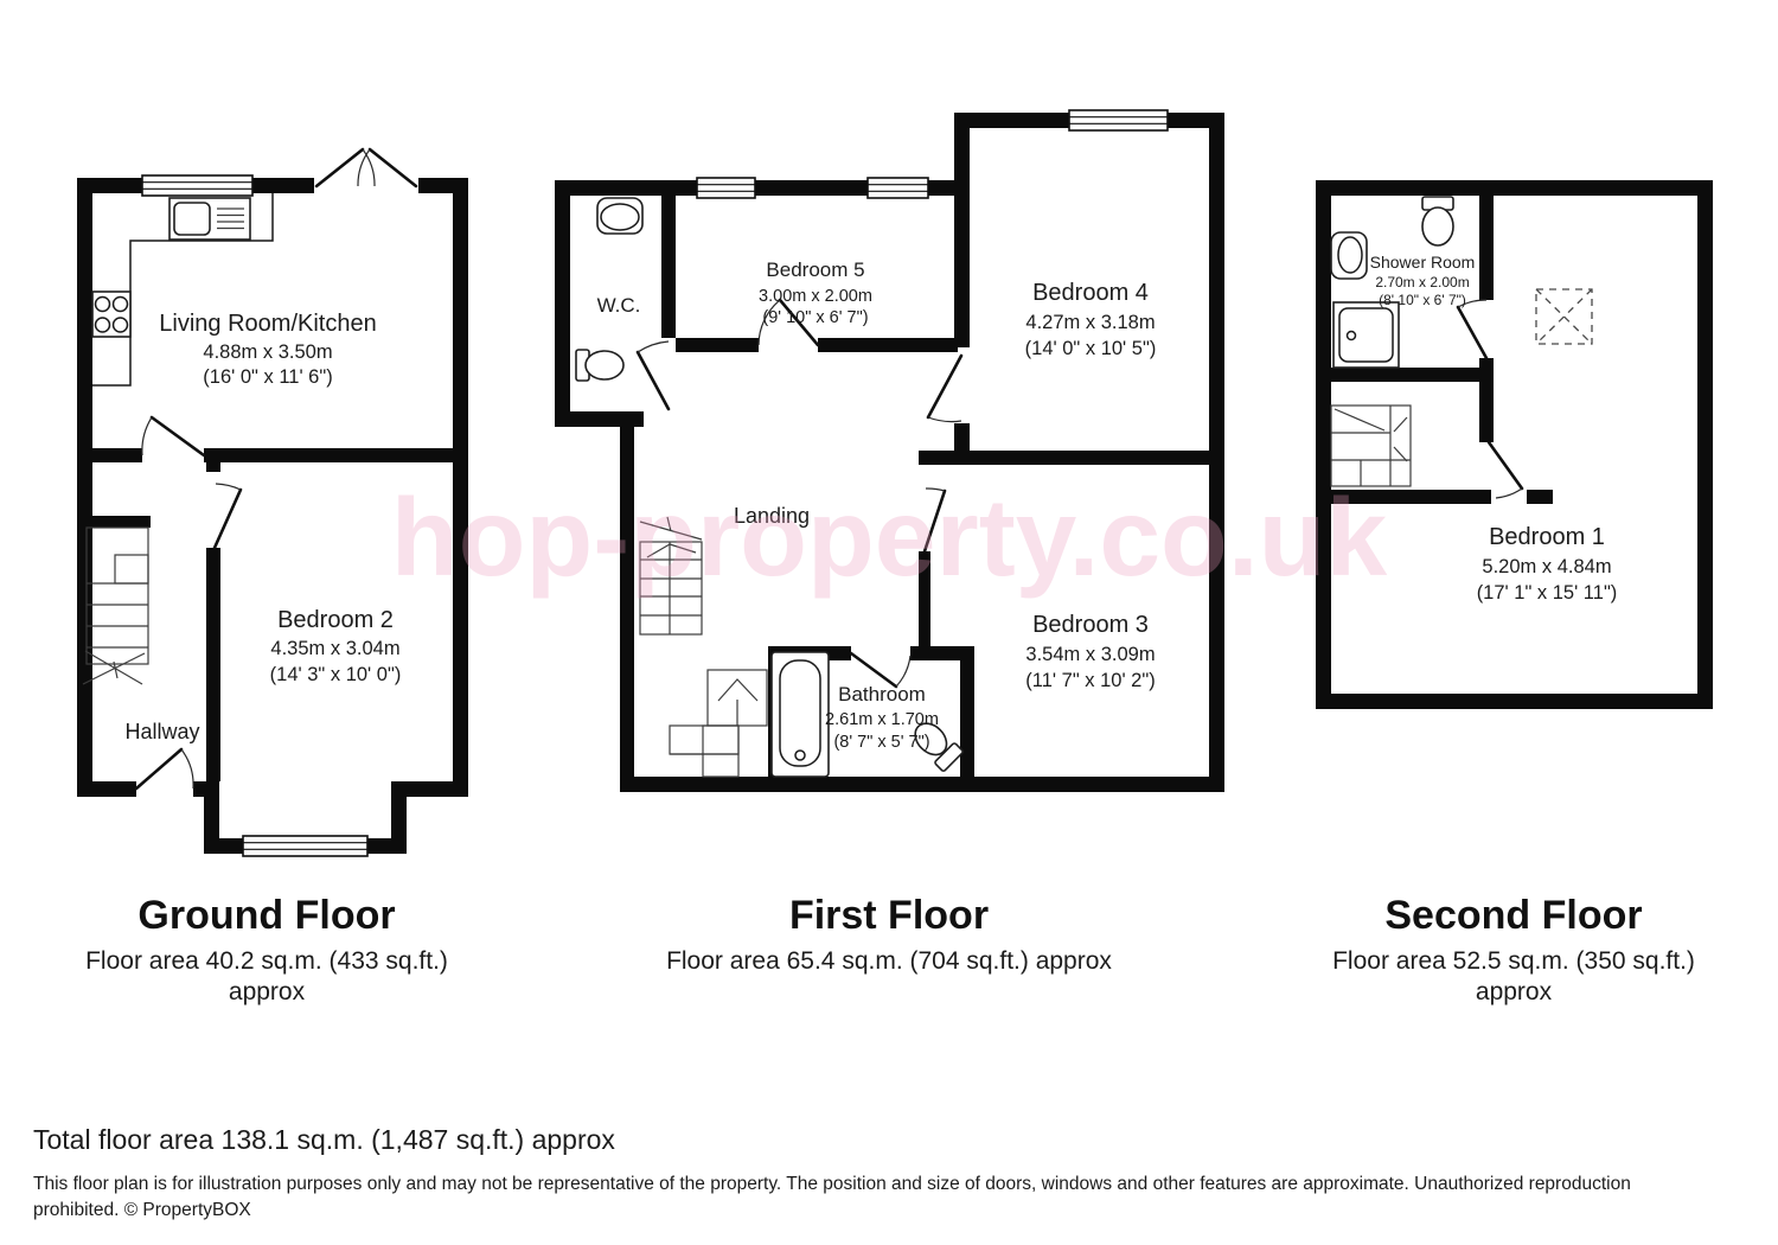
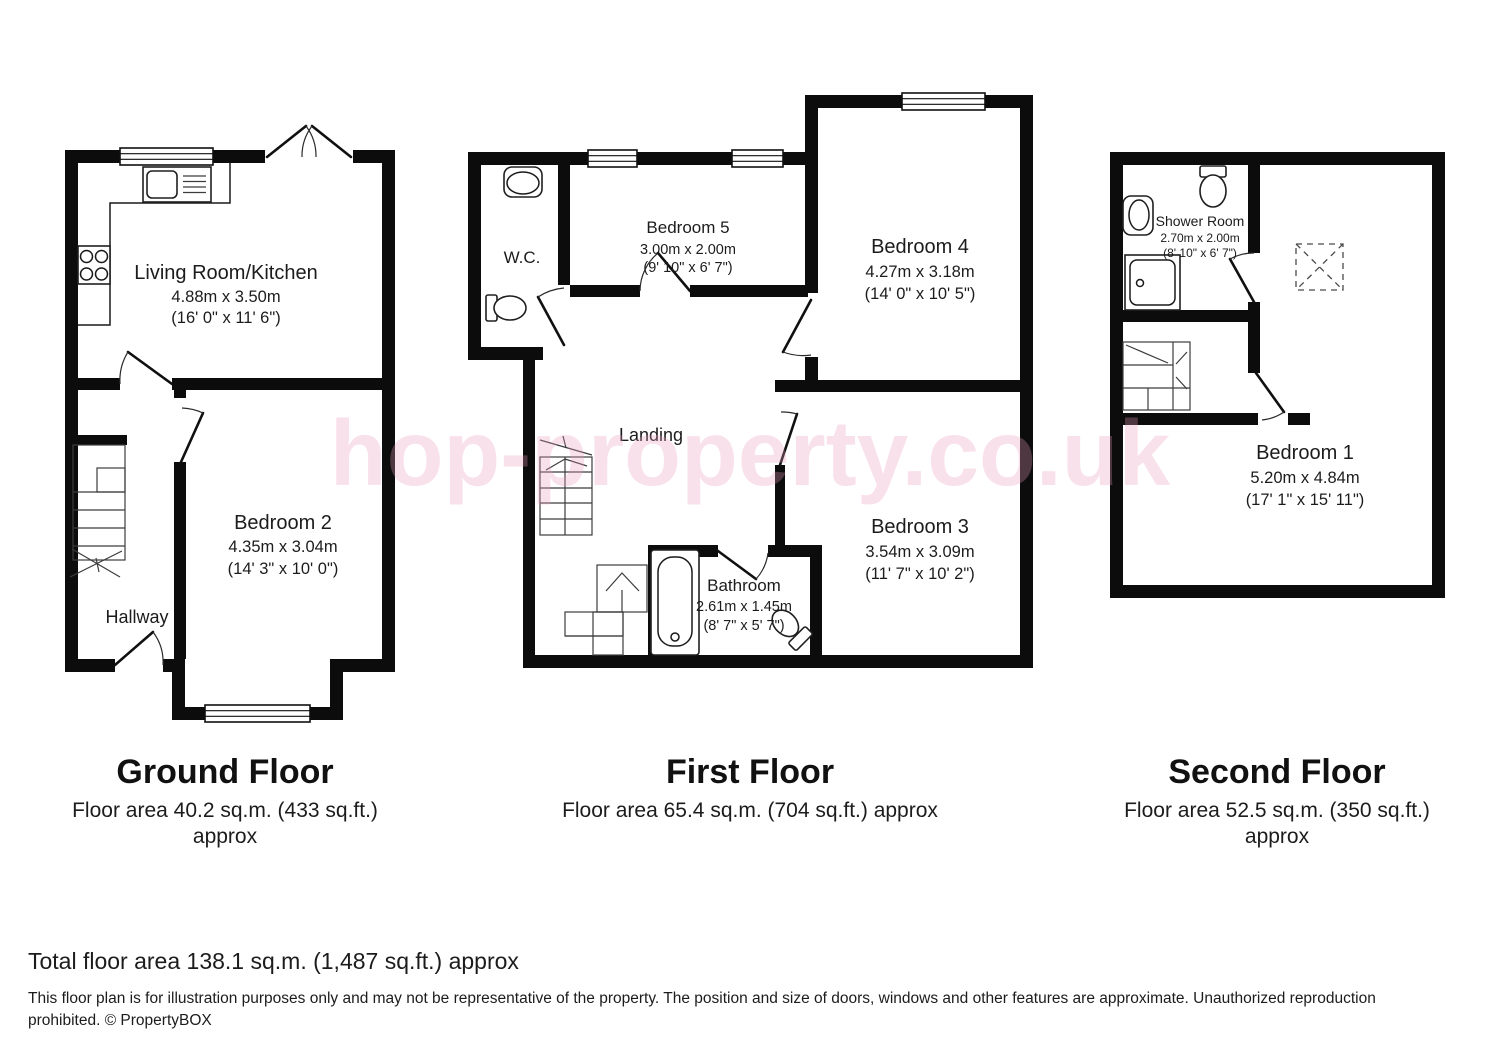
  Living Room/Kitchen
  4.88m x 3.50m
  (16' 0" x 11' 6")
  Bedroom 2
  4.35m x 3.04m
  (14' 3" x 10' 0")
  Hallway
  W.C.
  Bedroom 5
  3.00m x 2.00m
  (9' 10" x 6' 7")
  Bedroom 4
  4.27m x 3.18m
  (14' 0" x 10' 5")
  Landing
  Bathroom
- 2.61m x 1.70m
+ 2.61m x 1.45m
  (8' 7" x 5' 7")
  Bedroom 3
  3.54m x 3.09m
  (11' 7" x 10' 2")
  Shower Room
  2.70m x 2.00m
  (8' 10" x 6' 7")
  Bedroom 1
  5.20m x 4.84m
  (17' 1" x 15' 11")
  hop-property.co.uk
  Ground Floor
  Floor area 40.2 sq.m. (433 sq.ft.)
  approx
  First Floor
  Floor area 65.4 sq.m. (704 sq.ft.) approx
  Second Floor
  Floor area 52.5 sq.m. (350 sq.ft.)
  approx
  Total floor area 138.1 sq.m. (1,487 sq.ft.) approx
  This floor plan is for illustration purposes only and may not be representative of the property. The position and size of doors, windows and other features are approximate. Unauthorized reproduction prohibited. © PropertyBOX
